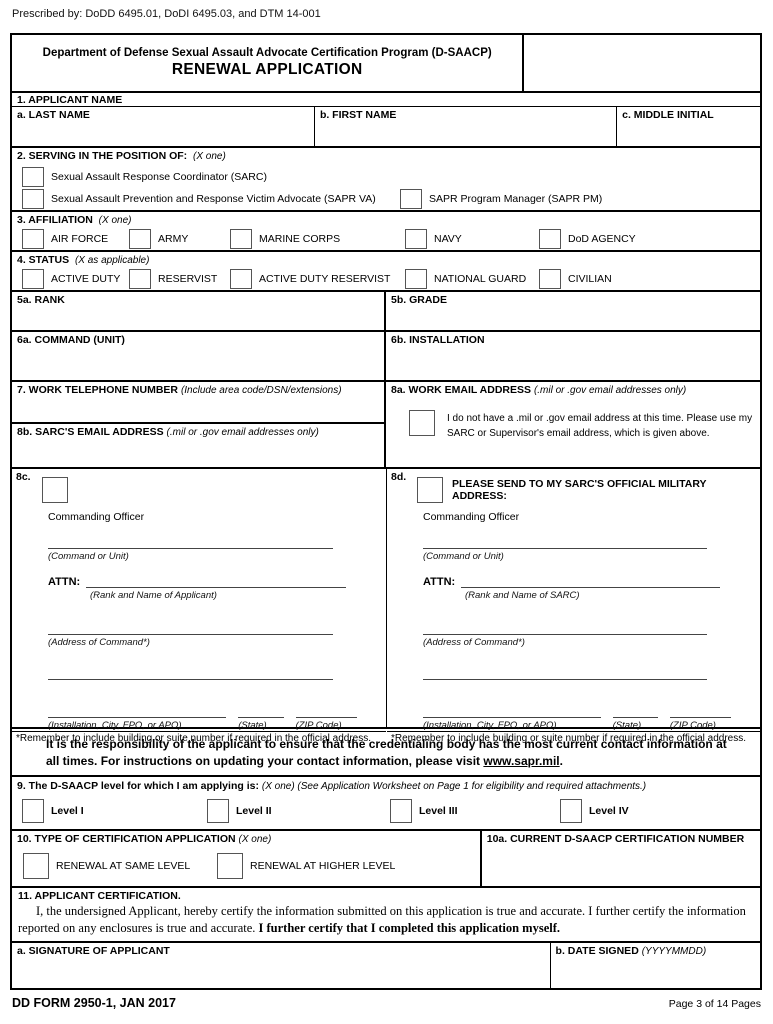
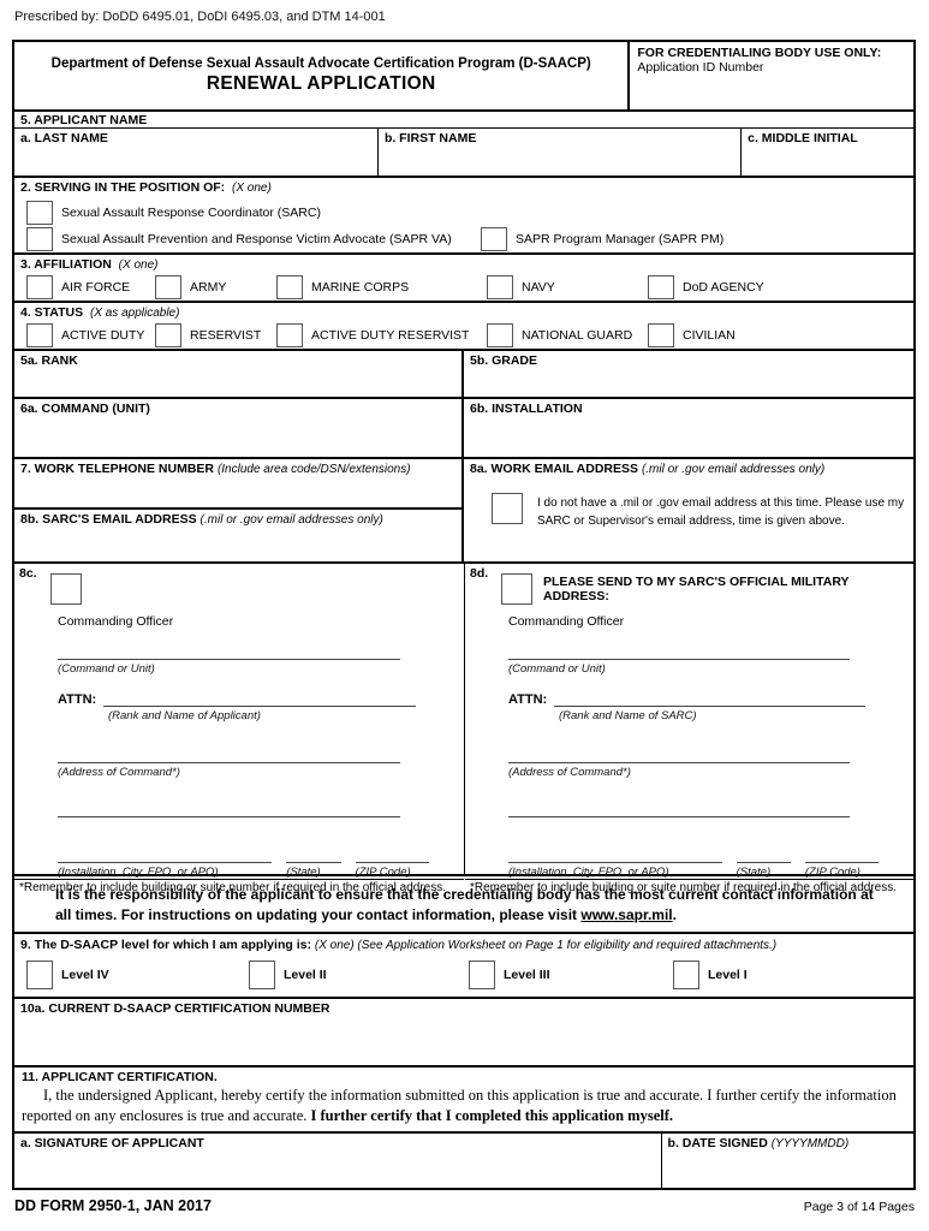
  Prescribed by: DoDD 6495.01, DoDI 6495.03, and DTM 14-001
  Department of Defense Sexual Assault Advocate Certification Program (D-SAACP)
  RENEWAL APPLICATION
+ FOR CREDENTIALING BODY USE ONLY:
+ Application ID Number
- 1. APPLICANT NAME
+ 5. APPLICANT NAME
  a. LAST NAME
  b. FIRST NAME
  c. MIDDLE INITIAL
  2. SERVING IN THE POSITION OF: (X one)
  Sexual Assault Response Coordinator (SARC)
  Sexual Assault Prevention and Response Victim Advocate (SAPR VA)
  SAPR Program Manager (SAPR PM)
  3. AFFILIATION (X one)
  AIR FORCE
  ARMY
  MARINE CORPS
  NAVY
  DoD AGENCY
  4. STATUS (X as applicable)
  ACTIVE DUTY
  RESERVIST
  ACTIVE DUTY RESERVIST
  NATIONAL GUARD
  CIVILIAN
  5a. RANK
  5b. GRADE
  6a. COMMAND (UNIT)
  6b. INSTALLATION
  7. WORK TELEPHONE NUMBER (Include area code/DSN/extensions)
  8b. SARC'S EMAIL ADDRESS (.mil or .gov email addresses only)
  8a. WORK EMAIL ADDRESS (.mil or .gov email addresses only)
  I do not have a .mil or .gov email address at this time. Please use my
- SARC or Supervisor's email address, which is given above.
+ SARC or Supervisor's email address, time is given above.
  8c.
  Commanding Officer
  (Command or Unit)
  ATTN:
  (Rank and Name of Applicant)
  (Address of Command*)
  (Installation, City, FPO, or APO)
  (State)
  (ZIP Code)
  *Remember to include building or suite number if required in the official address.
  8d.
  PLEASE SEND TO MY SARC'S OFFICIAL MILITARY ADDRESS:
  Commanding Officer
  (Command or Unit)
  ATTN:
  (Rank and Name of SARC)
  (Address of Command*)
  (Installation, City, FPO, or APO)
  (State)
  (ZIP Code)
  *Remember to include building or suite number if required in the official address.
  It is the responsibility of the applicant to ensure that the credentialing body has the most current contact information at all times. For instructions on updating your contact information, please visit www.sapr.mil.
  9. The D-SAACP level for which I am applying is: (X one) (See Application Worksheet on Page 1 for eligibility and required attachments.)
- Level I
+ Level IV
  Level II
  Level III
- Level IV
+ Level I
- 10. TYPE OF CERTIFICATION APPLICATION (X one)
- RENEWAL AT SAME LEVEL
- RENEWAL AT HIGHER LEVEL
  10a. CURRENT D-SAACP CERTIFICATION NUMBER
  11. APPLICANT CERTIFICATION.
  I, the undersigned Applicant, hereby certify the information submitted on this application is true and accurate. I further certify the information reported on any enclosures is true and accurate. I further certify that I completed this application myself.
  a. SIGNATURE OF APPLICANT
  b. DATE SIGNED (YYYYMMDD)
  DD FORM 2950-1, JAN 2017
  Page 3 of 14 Pages
